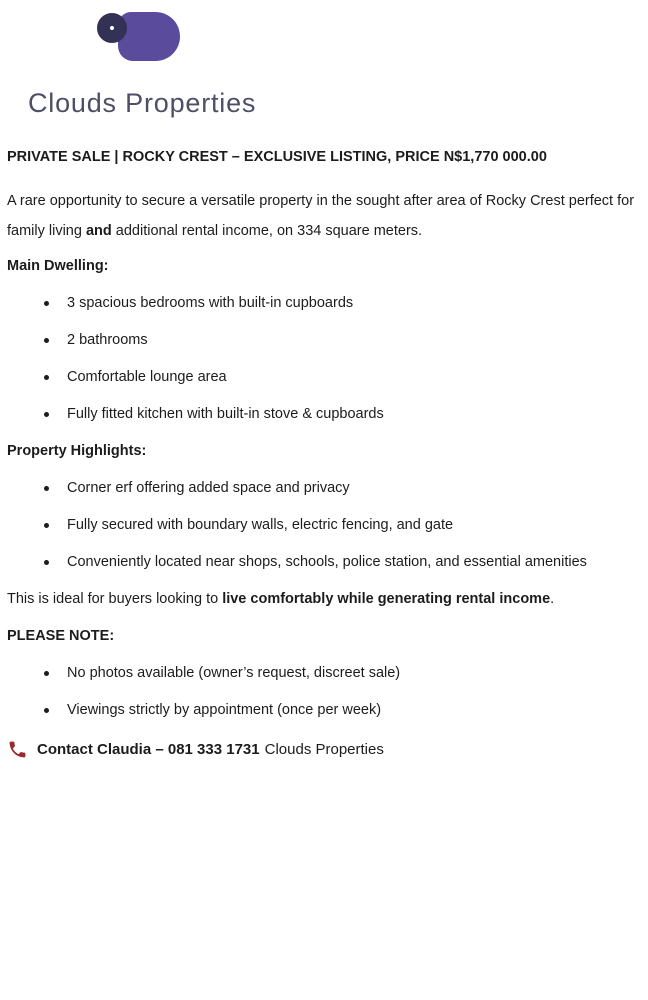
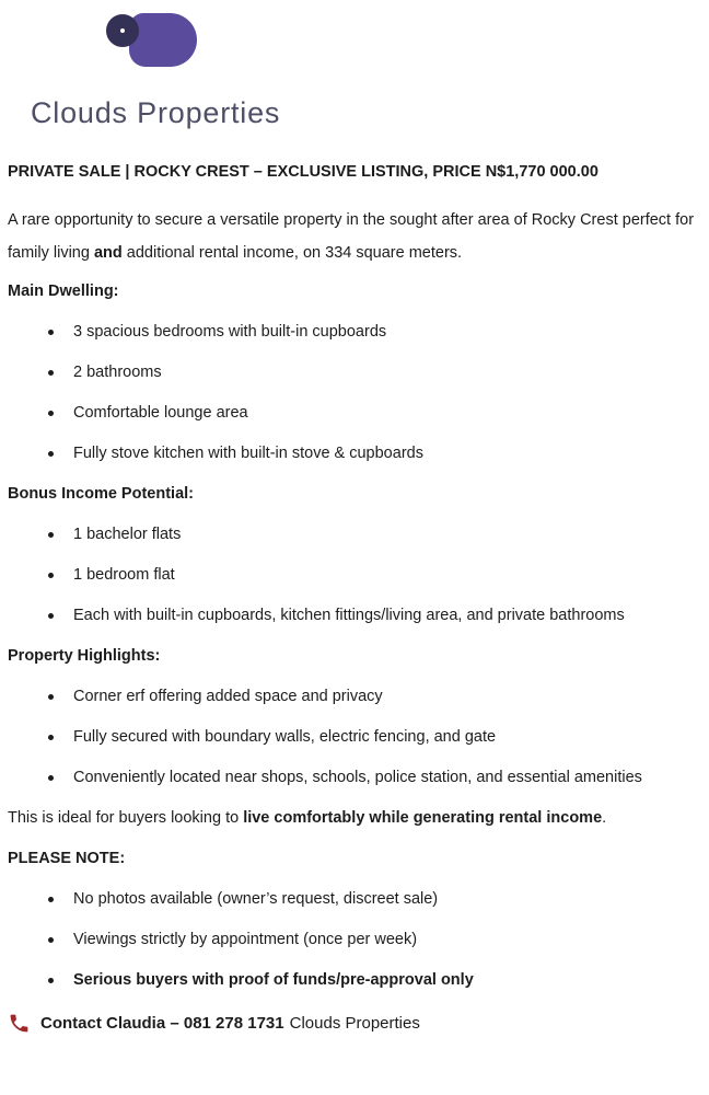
  Clouds Properties
  PRIVATE SALE | ROCKY CREST – EXCLUSIVE LISTING, PRICE N$1,770 000.00
  A rare opportunity to secure a versatile property in the sought after area of Rocky Crest perfect for family living and additional rental income, on 334 square meters.
  Main Dwelling:
  3 spacious bedrooms with built-in cupboards
  2 bathrooms
  Comfortable lounge area
- Fully fitted kitchen with built-in stove & cupboards
+ Fully stove kitchen with built-in stove & cupboards
+ Bonus Income Potential:
+ 1 bachelor flats
+ 1 bedroom flat
+ Each with built-in cupboards, kitchen fittings/living area, and private bathrooms
  Property Highlights:
  Corner erf offering added space and privacy
  Fully secured with boundary walls, electric fencing, and gate
  Conveniently located near shops, schools, police station, and essential amenities
  This is ideal for buyers looking to live comfortably while generating rental income.
  PLEASE NOTE:
  No photos available (owner’s request, discreet sale)
  Viewings strictly by appointment (once per week)
+ Serious buyers with proof of funds/pre-approval only
- Contact Claudia – 081 333 1731
+ Contact Claudia – 081 278 1731
  Clouds Properties
